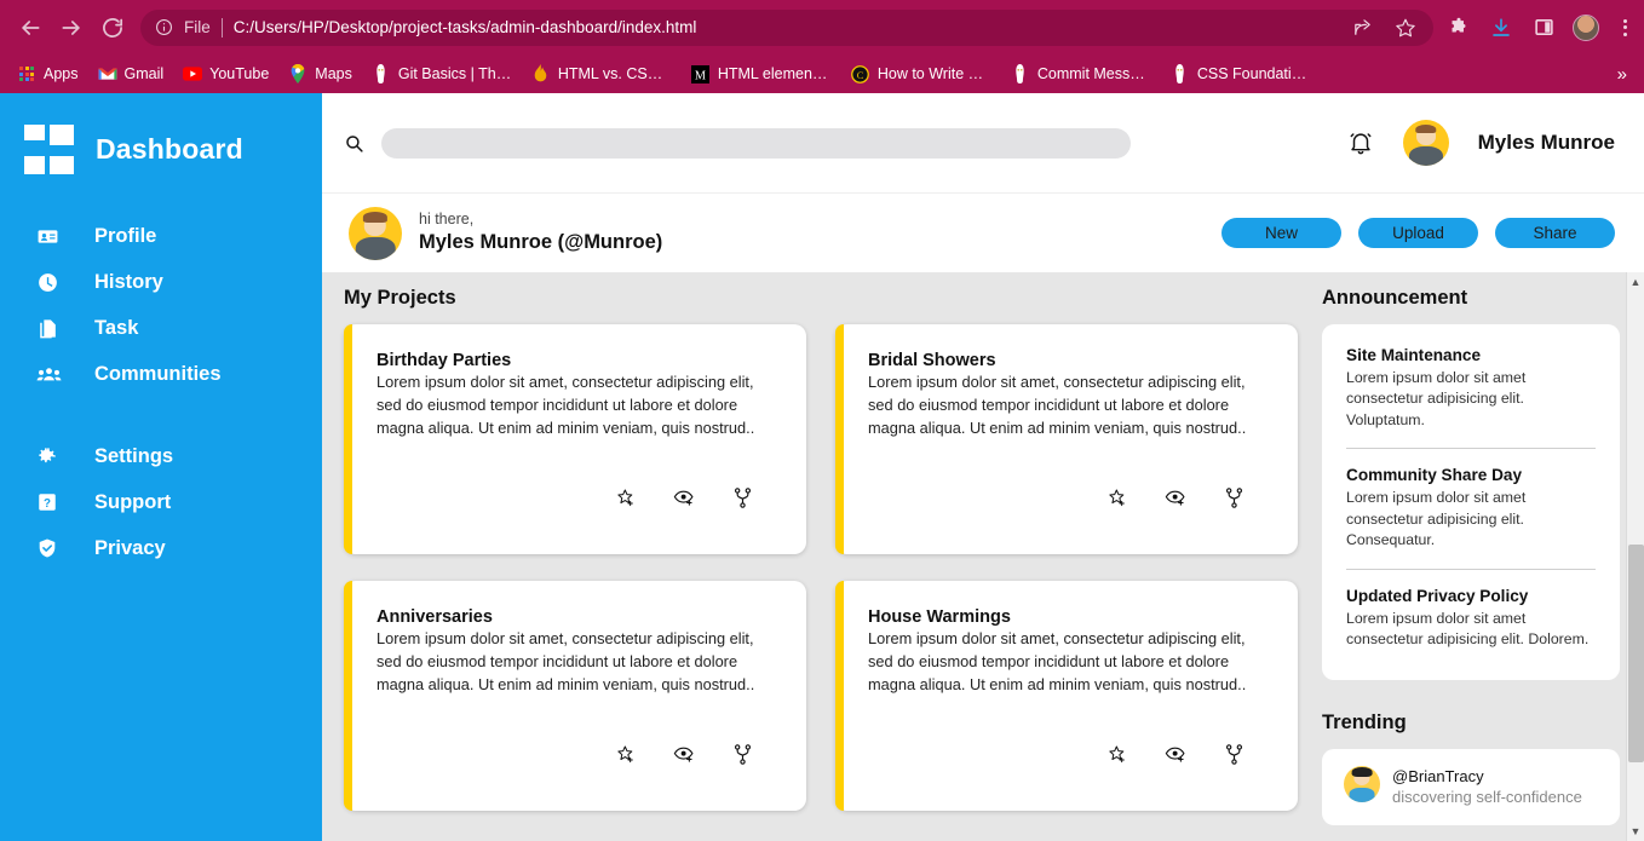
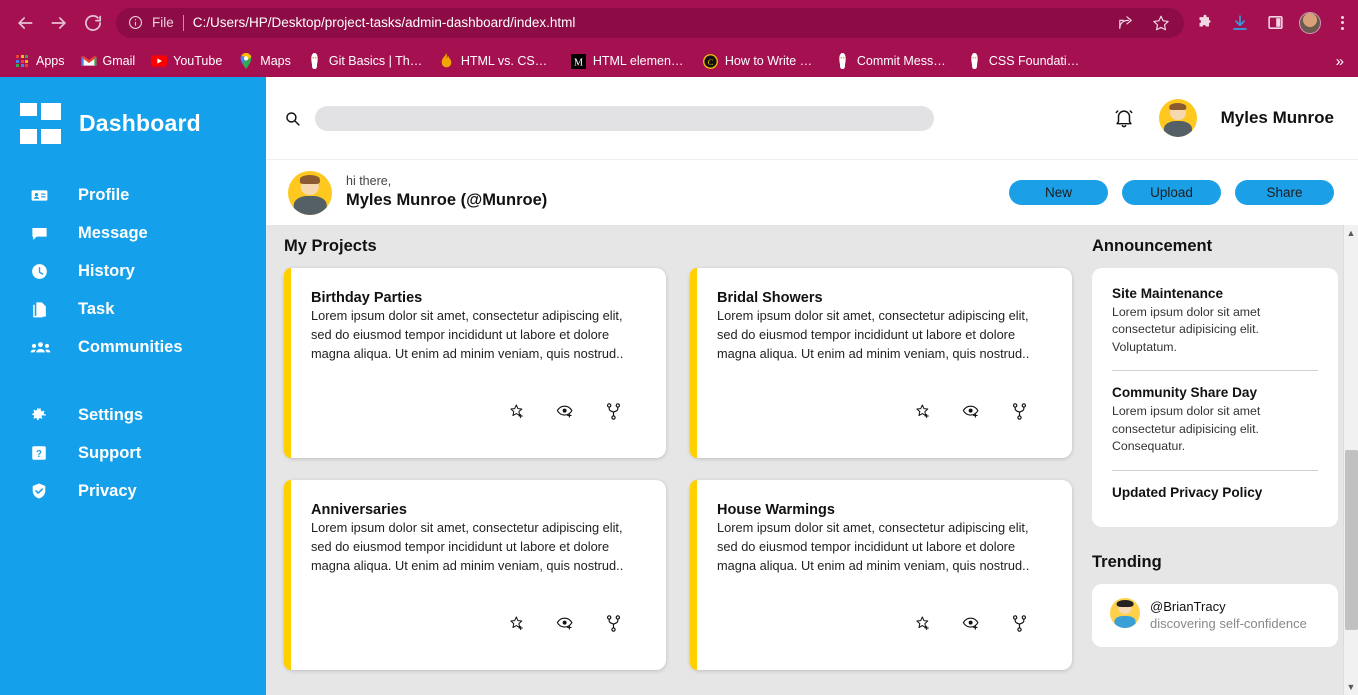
  File
  C:/Users/HP/Desktop/project-tasks/admin-dashboard/index.html
  Apps
  Gmail
  YouTube
  Maps
  M
  HTML elements r
  C
  How to Write a G
  Commit Message
  »
  Dashboard
  Profile
+ Message
  History
  Task
  Communities
  Settings
  ?
  Support
  Privacy
  Myles Munroe
  hi there,
  Myles Munroe (@Munroe)
  New
  Upload
  Share
  My Projects
  Birthday Parties
  Lorem ipsum dolor sit amet, consectetur adipiscing elit, sed do eiusmod tempor incididunt ut labore et dolore magna aliqua. Ut enim ad minim veniam, quis nostrud..
  Bridal Showers
  Lorem ipsum dolor sit amet, consectetur adipiscing elit, sed do eiusmod tempor incididunt ut labore et dolore magna aliqua. Ut enim ad minim veniam, quis nostrud..
  Anniversaries
  Lorem ipsum dolor sit amet, consectetur adipiscing elit, sed do eiusmod tempor incididunt ut labore et dolore magna aliqua. Ut enim ad minim veniam, quis nostrud..
  House Warmings
  Lorem ipsum dolor sit amet, consectetur adipiscing elit, sed do eiusmod tempor incididunt ut labore et dolore magna aliqua. Ut enim ad minim veniam, quis nostrud..
  Announcement
  Site Maintenance
  Lorem ipsum dolor sit amet consectetur adipisicing elit. Voluptatum.
  Community Share Day
  Lorem ipsum dolor sit amet consectetur adipisicing elit. Consequatur.
  Updated Privacy Policy
- Lorem ipsum dolor sit amet consectetur adipisicing elit. Dolorem.
  Trending
  @BrianTracy
  discovering self-confidence
  ▲
  ▼
